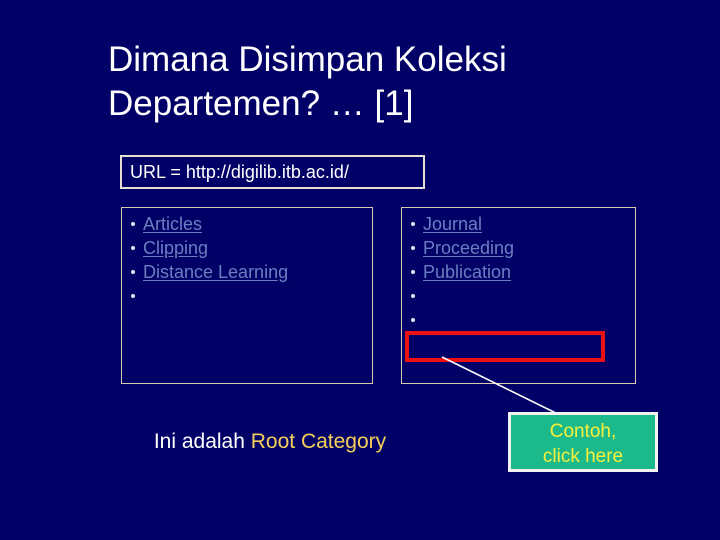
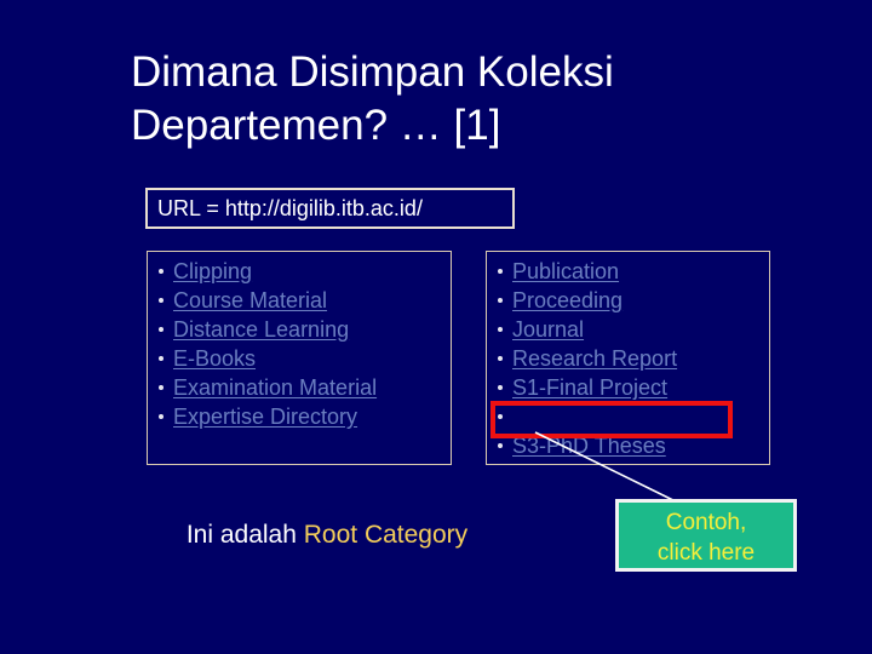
  Dimana Disimpan Koleksi
  Departemen? … [1]
  URL = http://digilib.itb.ac.id/
- Articles
  Clipping
+ Course Material
  Distance Learning
+ E-Books
+ Examination Material
+ Expertise Directory
- Journal
+ Publication
  Proceeding
- Publication
+ Journal
+ Research Report
+ S1-Final Project
+ S3-PhD Theses
  Ini adalah Root Category
  Contoh,
  click here
